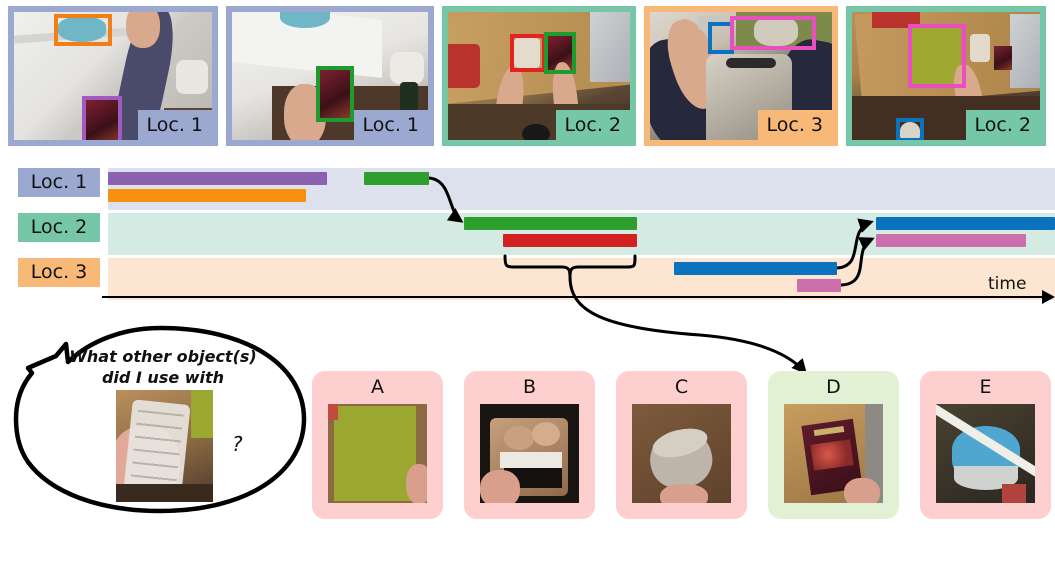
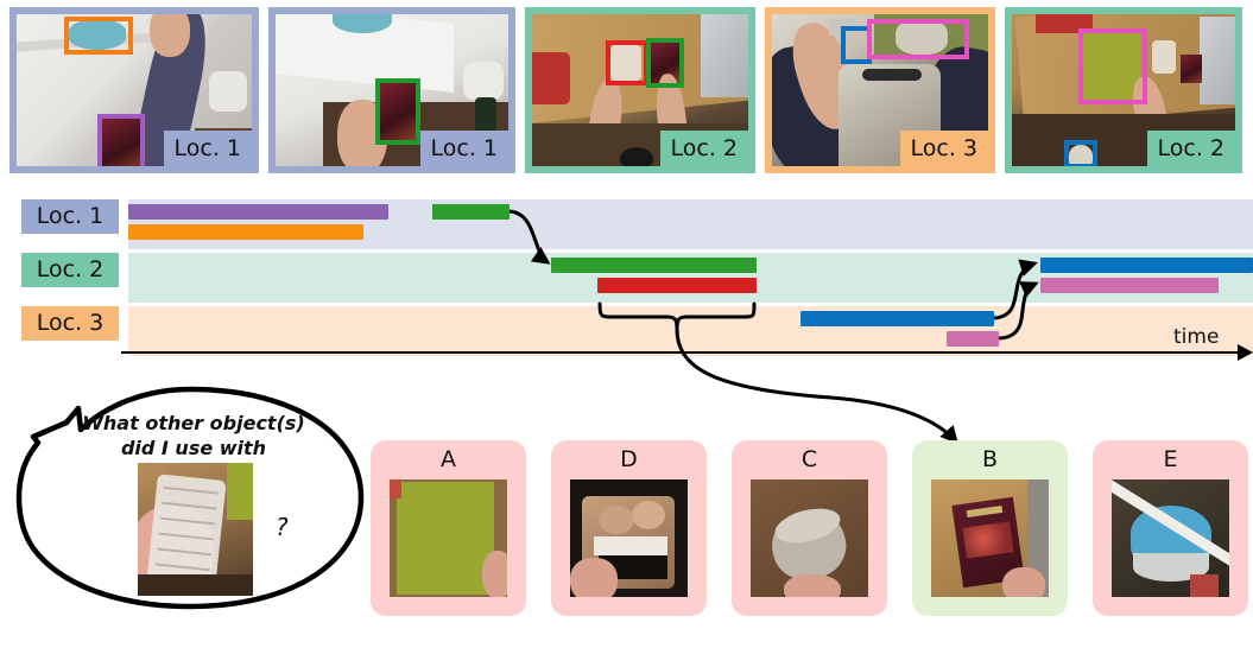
  Loc. 1
  Loc. 1
  Loc. 2
  Loc. 3
  Loc. 2
  Loc. 1
  Loc. 2
  Loc. 3
  time
  What other object(s)
  did I use with
  ?
  A
- B
+ D
  C
- D
+ B
  E
